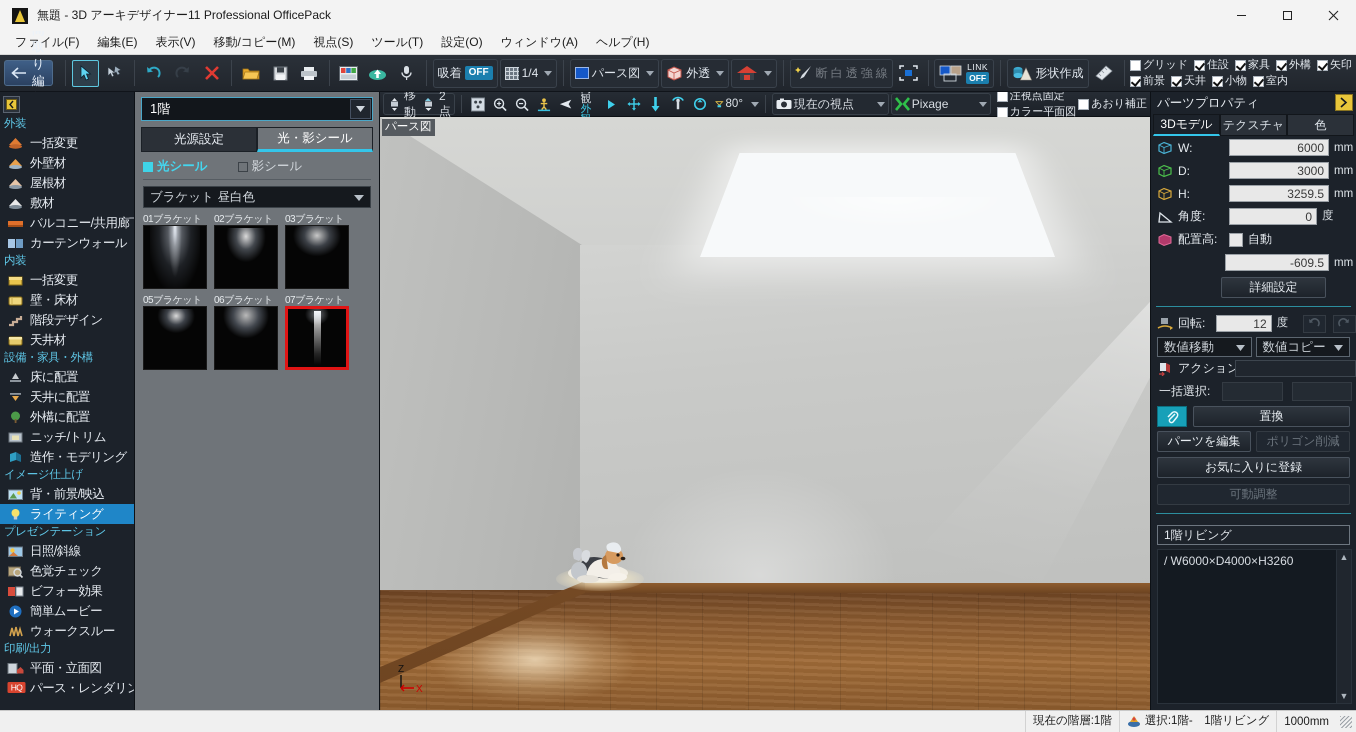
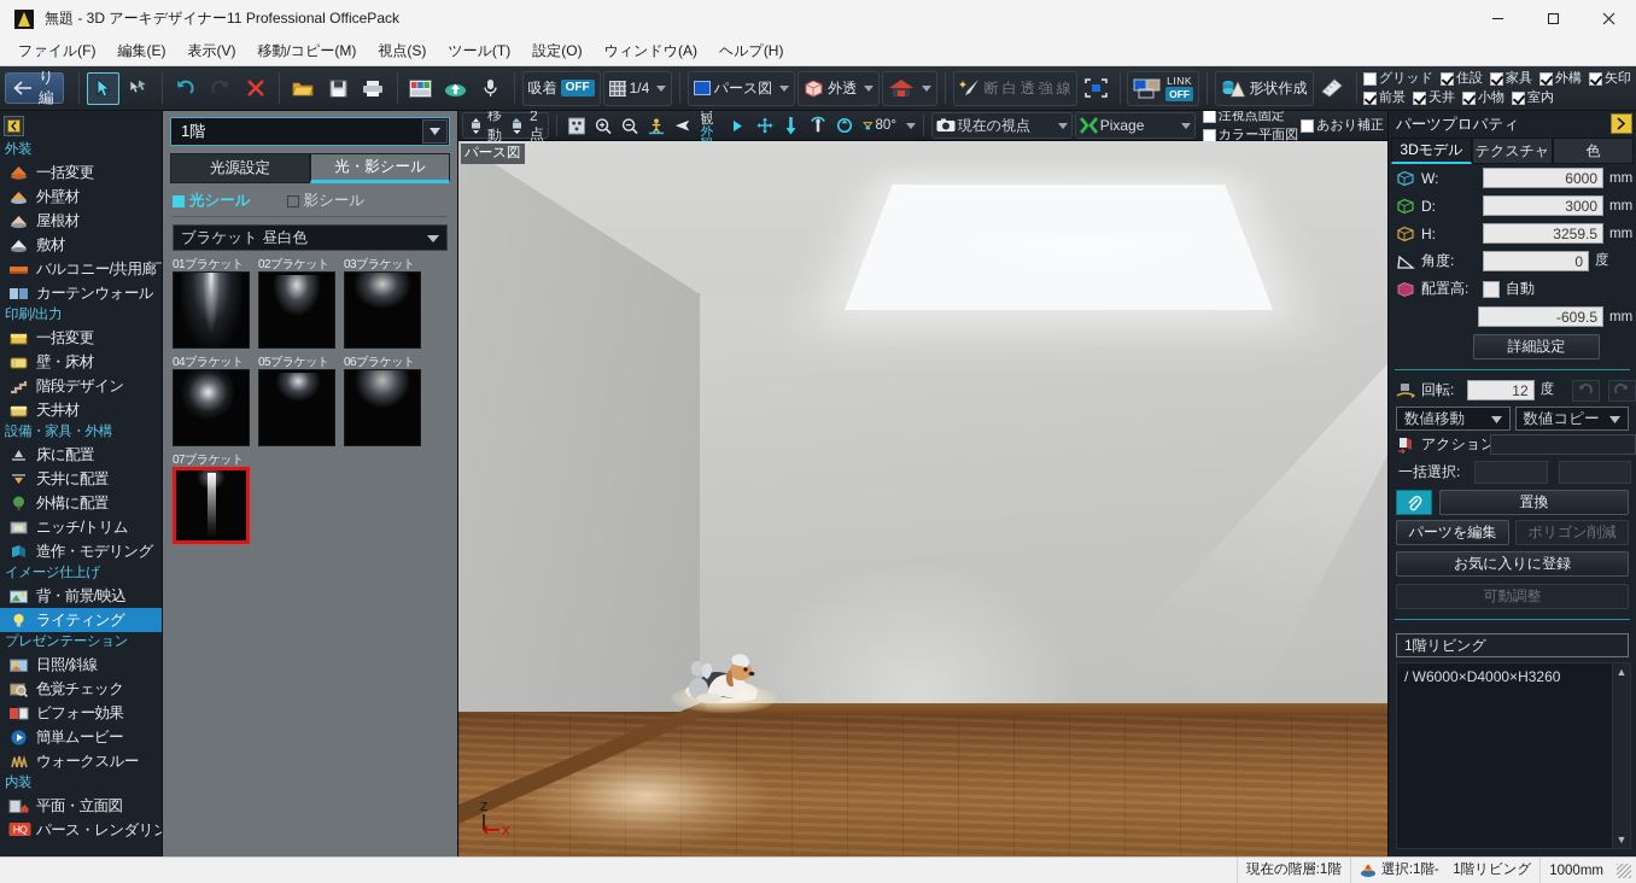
  無題 - 3D アーキデザイナー11 Professional OfficePack
  ファイル(F)
  編集(E)
  表示(V)
  移動/コピー(M)
  視点(S)
  ツール(T)
  設定(O)
  ウィンドウ(A)
  ヘルプ(H)
  吸着
  OFF
  1/4
  パース図
  外透
  断
  白
  透
  強
  線
  LINK
  OFF
  形状作成
  グリッド
  住設
  家具
  外構
  矢印
  前景
  天井
  小物
  室内
  外装
  一括変更
  外壁材
  屋根材
  敷材
  バルコニー/共用廊
  カーテンウォール
- 内装
+ 印刷/出力
  一括変更
  壁・床材
  階段デザイン
  天井材
  設備・家具・外構
  床に配置
  天井に配置
  外構に配置
  ニッチ/トリム
  造作・モデリング
  イメージ仕上げ
  背・前景/映込
  ライティング
  プレゼンテーション
  日照/斜線
  色覚チェック
  ビフォー効果
  簡単ムービー
  ウォークスルー
- 印刷/出力
+ 内装
  平面・立面図
  HQ
  パース・レンダリン
  1階
  光源設定
  光・影シール
  光シール
  影シール
  ブラケット 昼白色
  01ブラケット
  02ブラケット
  03ブラケット
+ 04ブラケット
  05ブラケット
  06ブラケット
  07ブラケット
  移動
  2点
  80°
  現在の視点
  Pixage
  注視点固定
  カラー平面図
  あおり補正
  パース図
  Z
  X
  パーツプロパティ
  3Dモデル
  テクスチャ
  色
  W:
  6000
  mm
  D:
  3000
  mm
  H:
  3259.5
  mm
  角度:
  0
  度
  配置高:
  自動
  -609.5
  mm
  詳細設定
  回転:
  12
  度
  数値移動
  数値コピー
  アクション
  一括選択:
  置換
  パーツを編集
  ポリゴン削減
  お気に入りに登録
  可動調整
  1階リビング
  / W6000×D4000×H3260
  ▲
  ▼
  現在の階層:1階
  選択:1階- 1階リビング
  1000mm
